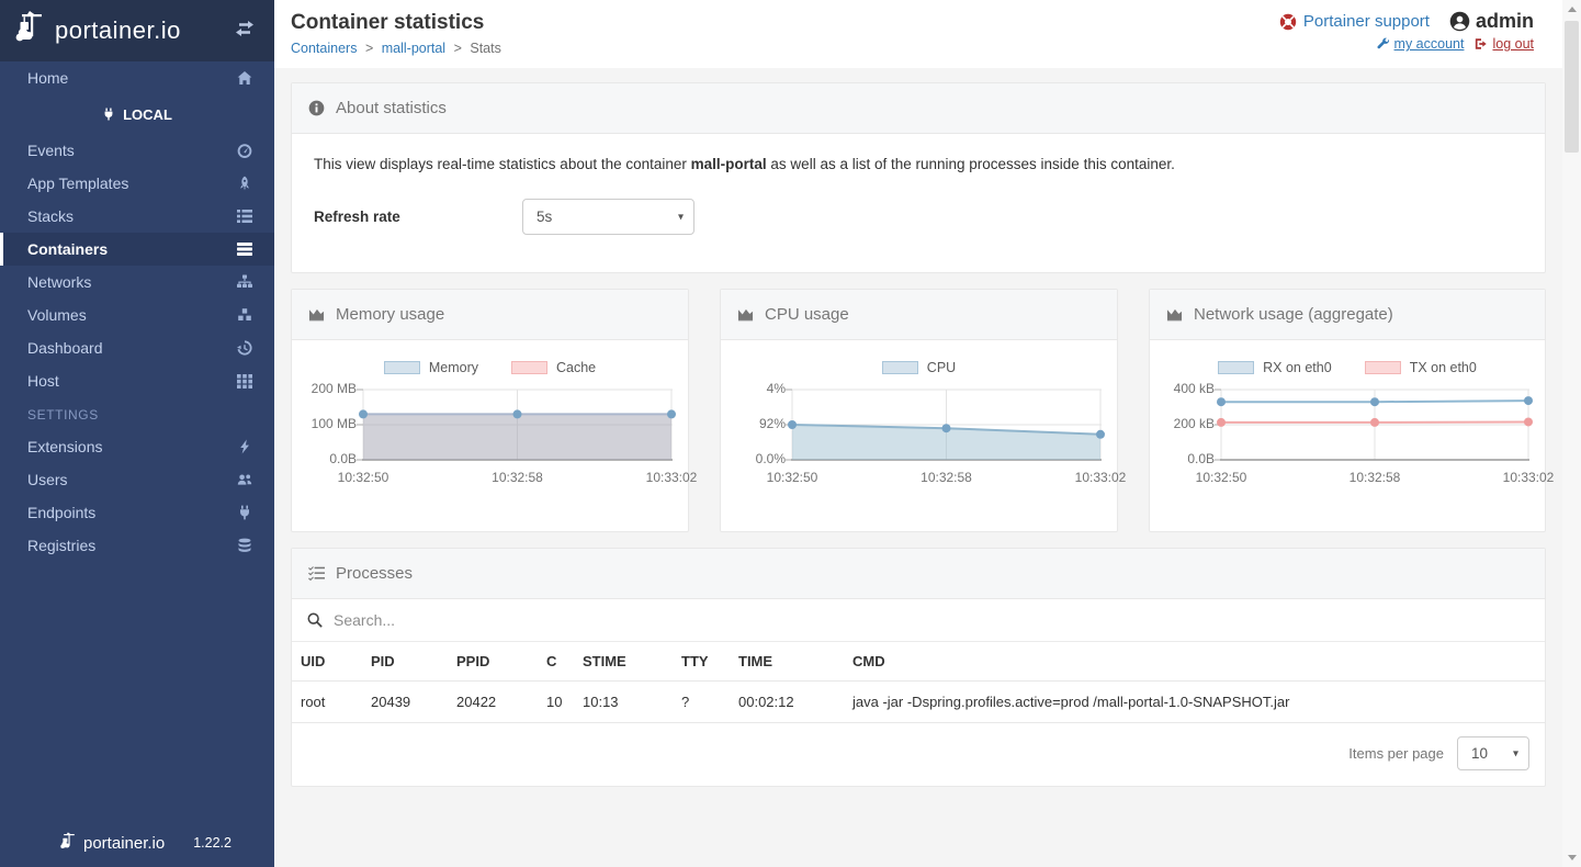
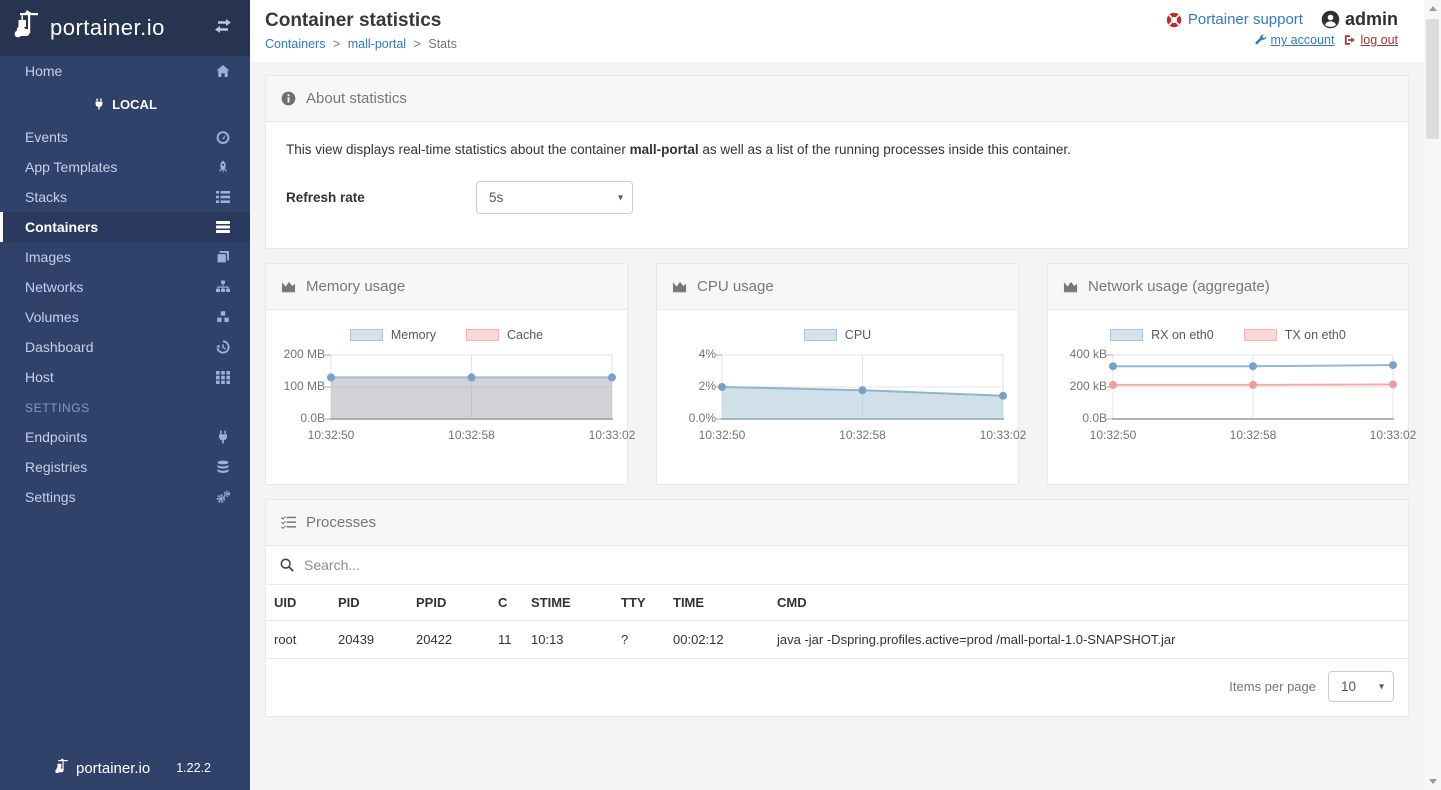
  portainer.io
  Home
  LOCAL
  Events
  App Templates
  Stacks
  Containers
+ Images
  Networks
  Volumes
  Dashboard
  Host
  SETTINGS
- Extensions
- Users
  Endpoints
  Registries
+ Settings
  portainer.io
  1.22.2
  Container statistics
  Containers > mall-portal > Stats
  Portainer support
  admin
  my account
  log out
  About statistics
  This view displays real-time statistics about the container mall-portal as well as a list of the running processes inside this container.
  Refresh rate
  5s
  ▾
  Memory usage
  Memory
  Cache
  0.0B
  100 MB
  200 MB
  10:32:50
  10:32:58
  10:33:02
  CPU usage
  CPU
  0.0%
- 92%
+ 2%
  4%
  10:32:50
  10:32:58
  10:33:02
  Network usage (aggregate)
  RX on eth0
  TX on eth0
  0.0B
  200 kB
  400 kB
  10:32:50
  10:32:58
  10:33:02
  Processes
  Search...
  UID	PID	PPID	C	STIME	TTY	TIME	CMD
- root	20439	20422	10	10:13	?	00:02:12	java -jar -Dspring.profiles.active=prod /mall-portal-1.0-SNAPSHOT.jar
+ root	20439	20422	11	10:13	?	00:02:12	java -jar -Dspring.profiles.active=prod /mall-portal-1.0-SNAPSHOT.jar
  Items per page
  10
  ▾
